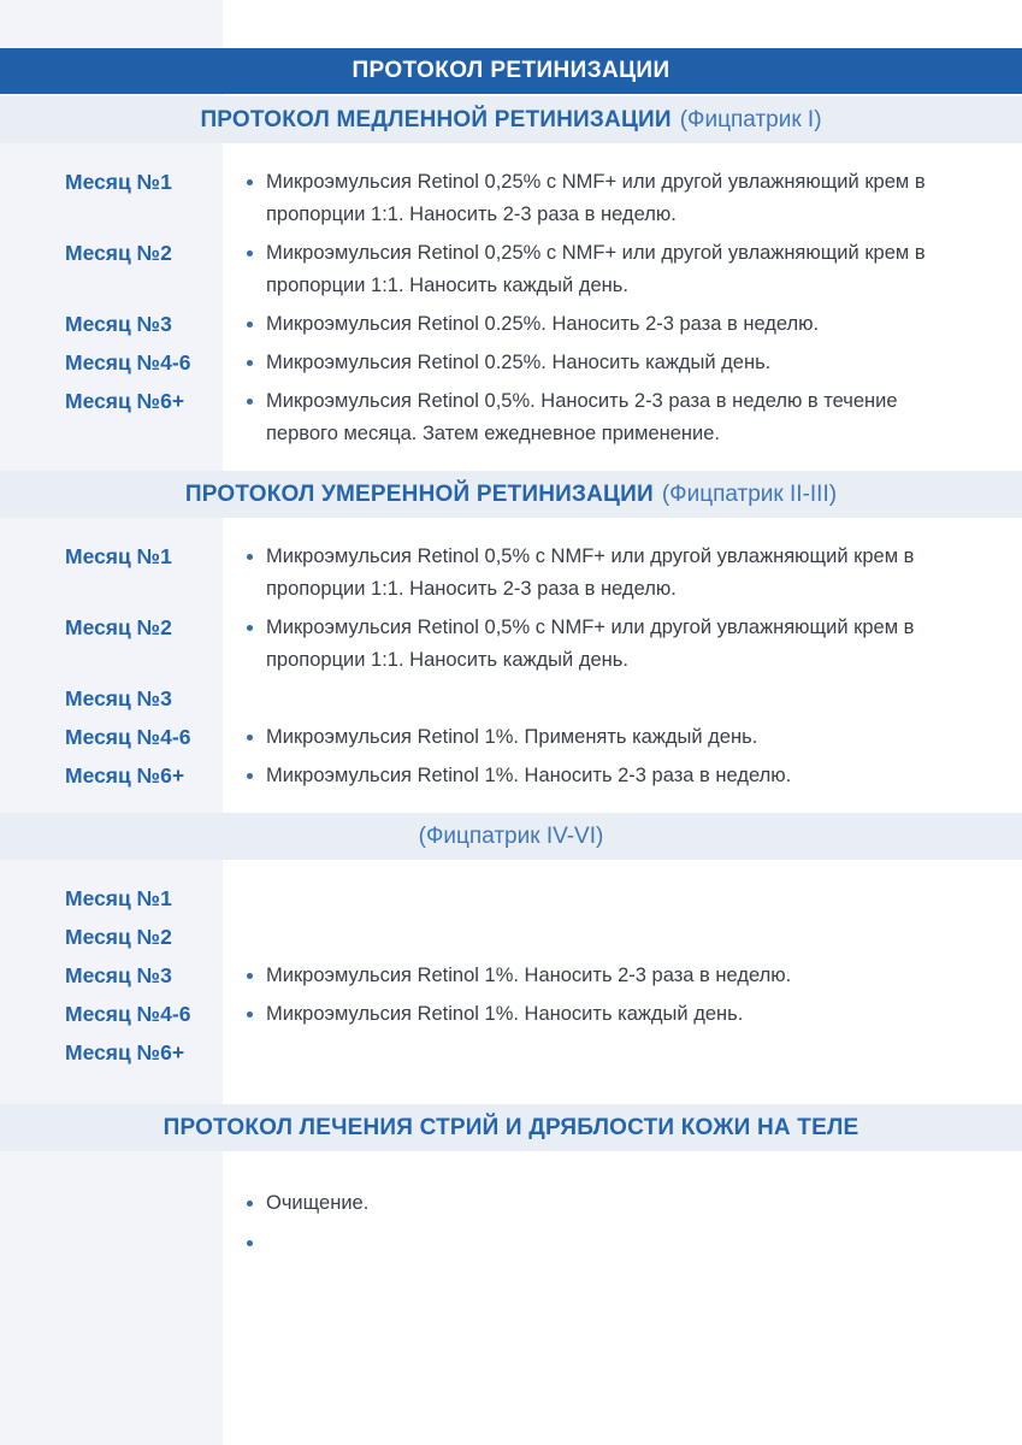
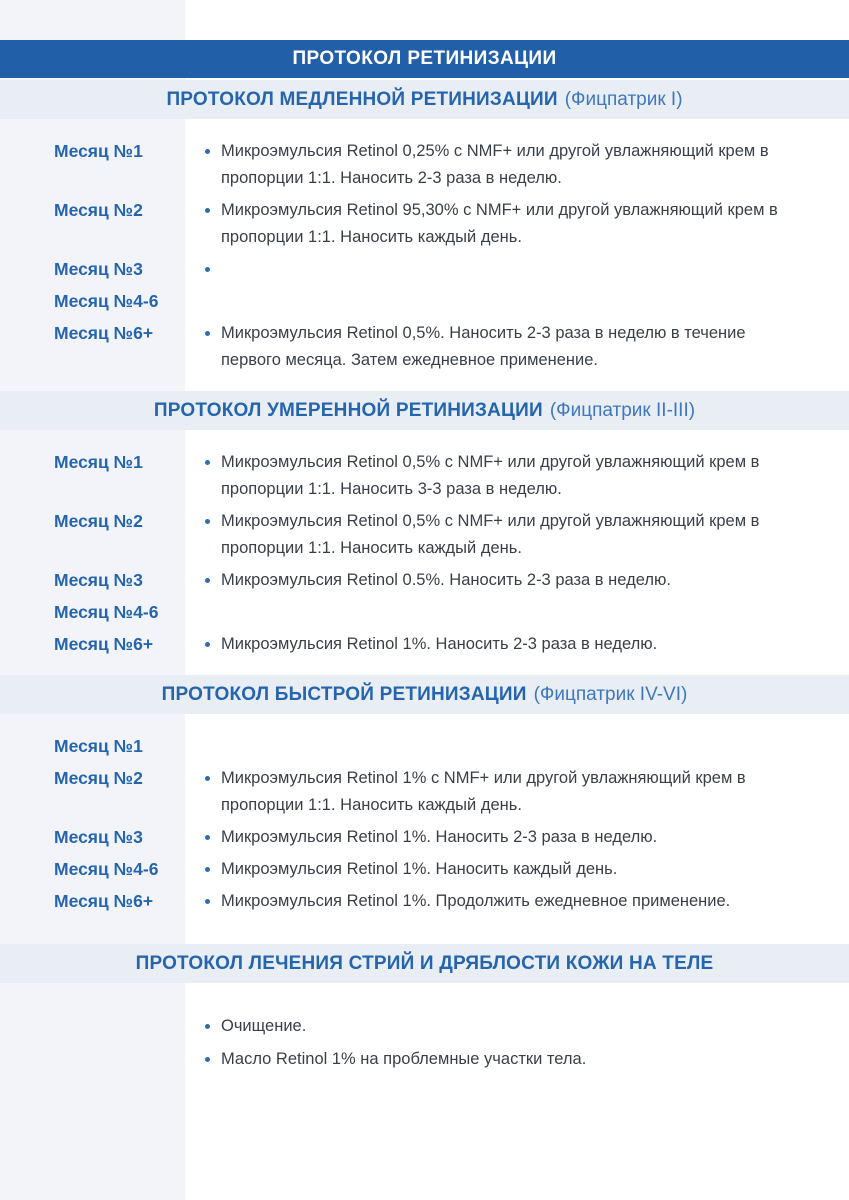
  ПРОТОКОЛ РЕТИНИЗАЦИИ
  ПРОТОКОЛ МЕДЛЕННОЙ РЕТИНИЗАЦИИ
  (Фицпатрик I)
  Месяц №1
  Микроэмульсия Retinol 0,25% с NMF+ или другой увлажняющий крем в пропорции 1:1. Наносить 2-3 раза в неделю.
  Месяц №2
- Микроэмульсия Retinol 0,25% с NMF+ или другой увлажняющий крем в пропорции 1:1. Наносить каждый день.
+ Микроэмульсия Retinol 95,30% с NMF+ или другой увлажняющий крем в пропорции 1:1. Наносить каждый день.
  Месяц №3
- Микроэмульсия Retinol 0.25%. Наносить 2-3 раза в неделю.
  Месяц №4-6
- Микроэмульсия Retinol 0.25%. Наносить каждый день.
  Месяц №6+
  Микроэмульсия Retinol 0,5%. Наносить 2-3 раза в неделю в течение первого месяца. Затем ежедневное применение.
  ПРОТОКОЛ УМЕРЕННОЙ РЕТИНИЗАЦИИ
  (Фицпатрик II-III)
  Месяц №1
- Микроэмульсия Retinol 0,5% с NMF+ или другой увлажняющий крем в пропорции 1:1. Наносить 2-3 раза в неделю.
+ Микроэмульсия Retinol 0,5% с NMF+ или другой увлажняющий крем в пропорции 1:1. Наносить 3-3 раза в неделю.
  Месяц №2
  Микроэмульсия Retinol 0,5% с NMF+ или другой увлажняющий крем в пропорции 1:1. Наносить каждый день.
  Месяц №3
+ Микроэмульсия Retinol 0.5%. Наносить 2-3 раза в неделю.
  Месяц №4-6
- Микроэмульсия Retinol 1%. Применять каждый день.
  Месяц №6+
  Микроэмульсия Retinol 1%. Наносить 2-3 раза в неделю.
+ ПРОТОКОЛ БЫСТРОЙ РЕТИНИЗАЦИИ
  (Фицпатрик IV-VI)
  Месяц №1
  Месяц №2
+ Микроэмульсия Retinol 1% с NMF+ или другой увлажняющий крем в пропорции 1:1. Наносить каждый день.
  Месяц №3
  Микроэмульсия Retinol 1%. Наносить 2-3 раза в неделю.
  Месяц №4-6
  Микроэмульсия Retinol 1%. Наносить каждый день.
  Месяц №6+
+ Микроэмульсия Retinol 1%. Продолжить ежедневное применение.
  ПРОТОКОЛ ЛЕЧЕНИЯ СТРИЙ И ДРЯБЛОСТИ КОЖИ НА ТЕЛЕ
  Очищение.
+ Масло Retinol 1% на проблемные участки тела.
